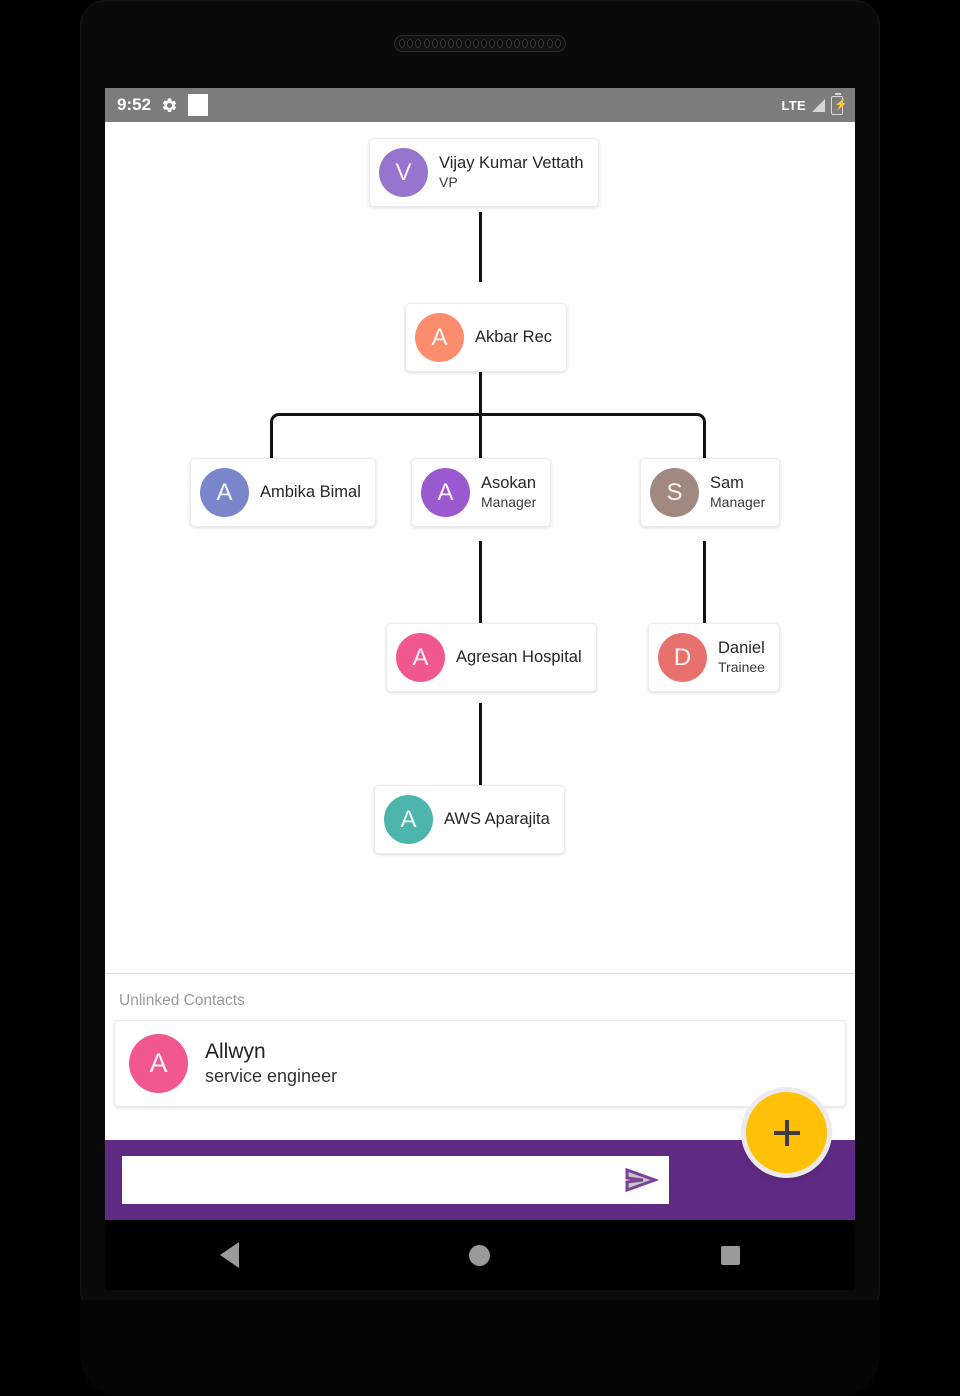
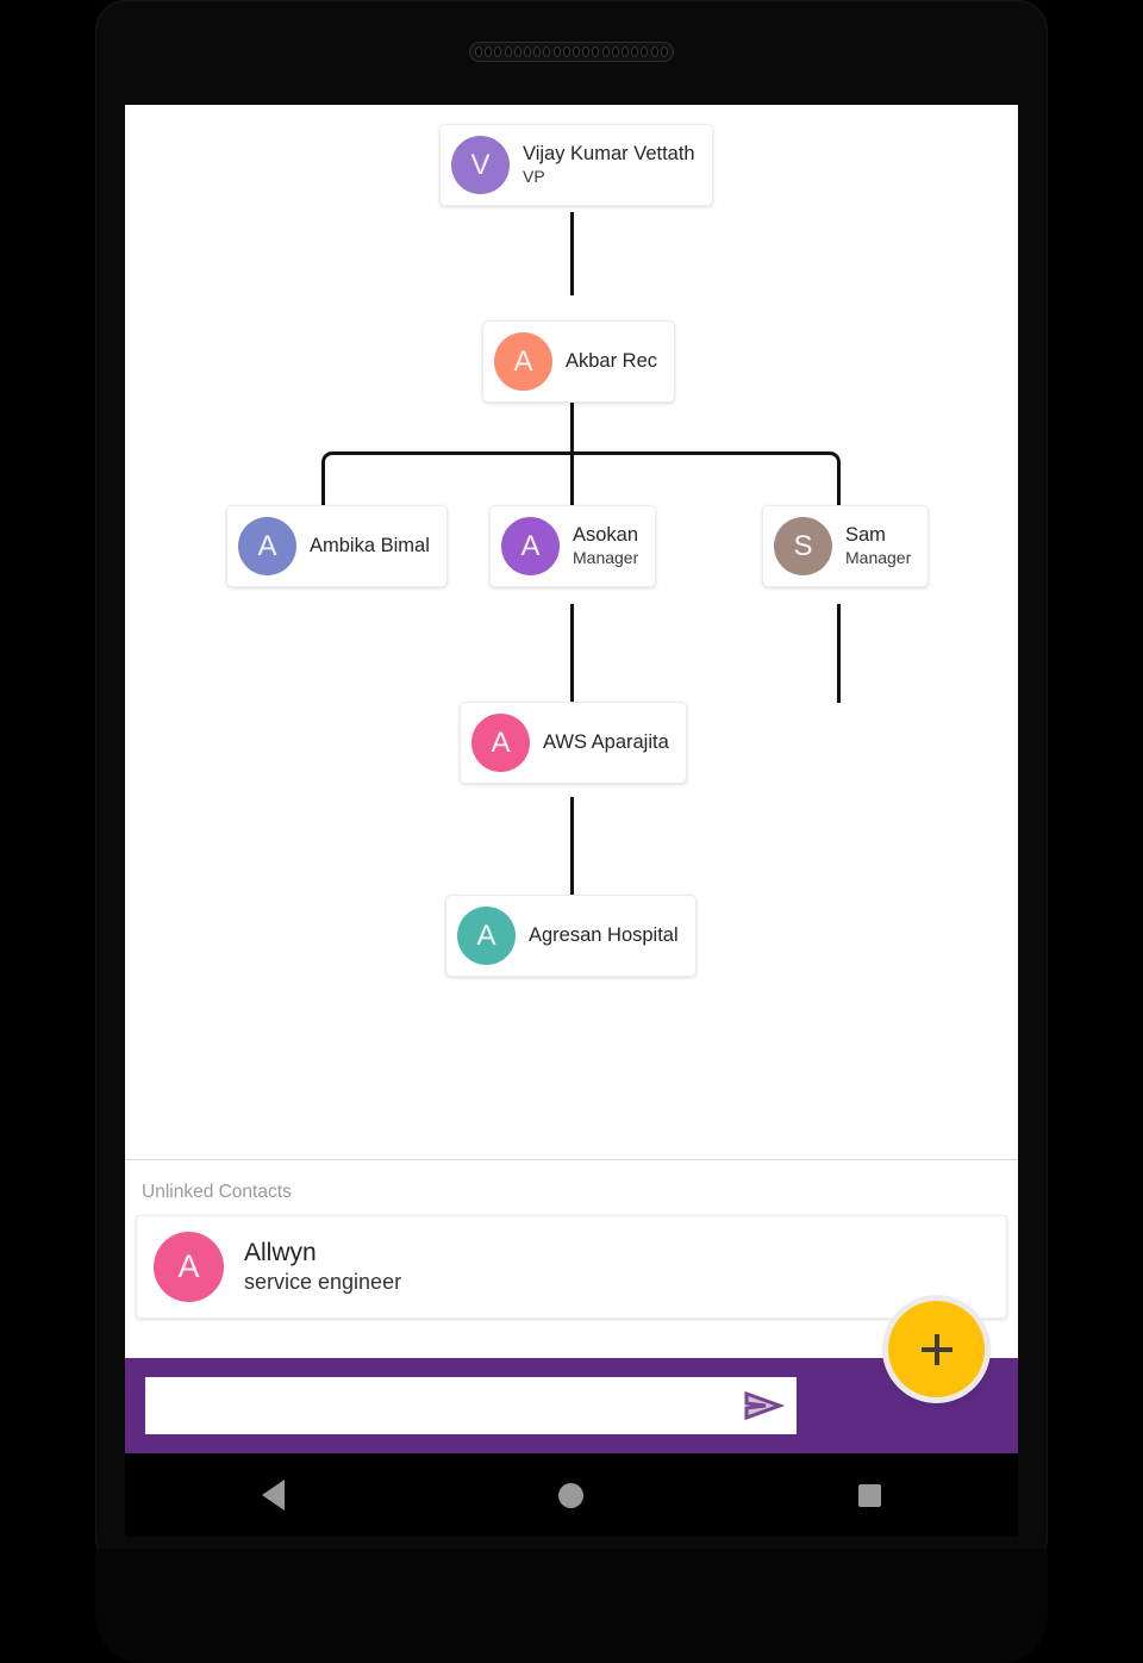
- 9:52
- LTE
- ⚡
  V
  Vijay Kumar Vettath
  VP
  A
  Akbar Rec
  A
  Ambika Bimal
  A
  Asokan
  Manager
  S
  Sam
  Manager
  A
- Agresan Hospital
+ AWS Aparajita
- D
- Daniel
- Trainee
  A
- AWS Aparajita
+ Agresan Hospital
  Unlinked Contacts
  A
  Allwyn
  service engineer
